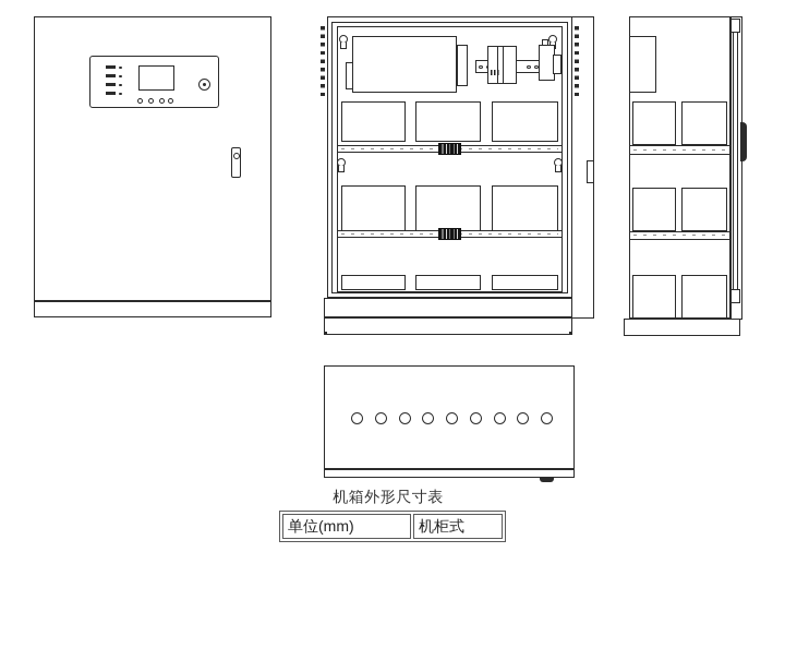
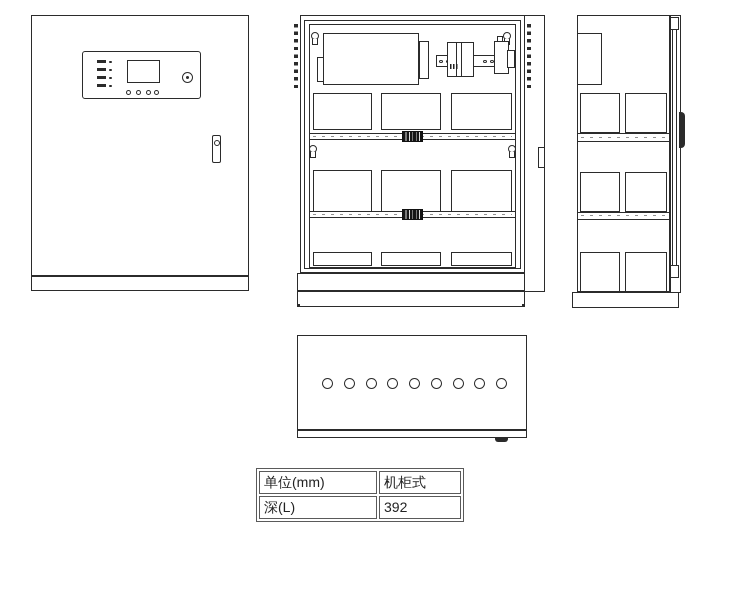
- 机箱外形尺寸表
  单位(mm)	机柜式
+ 深(L)	392
